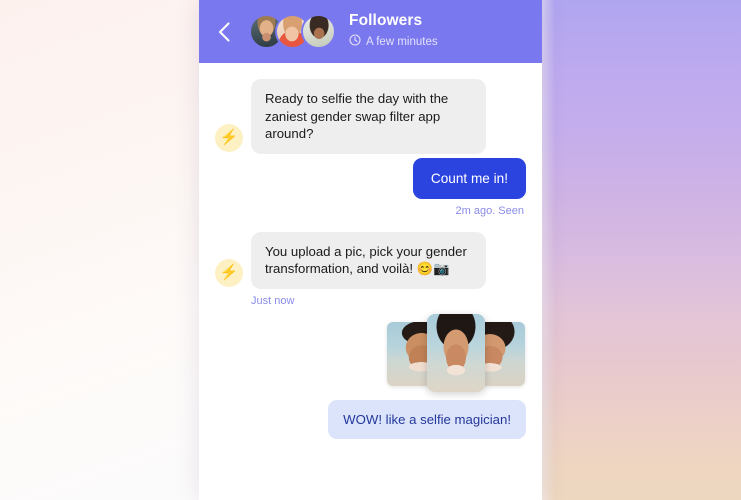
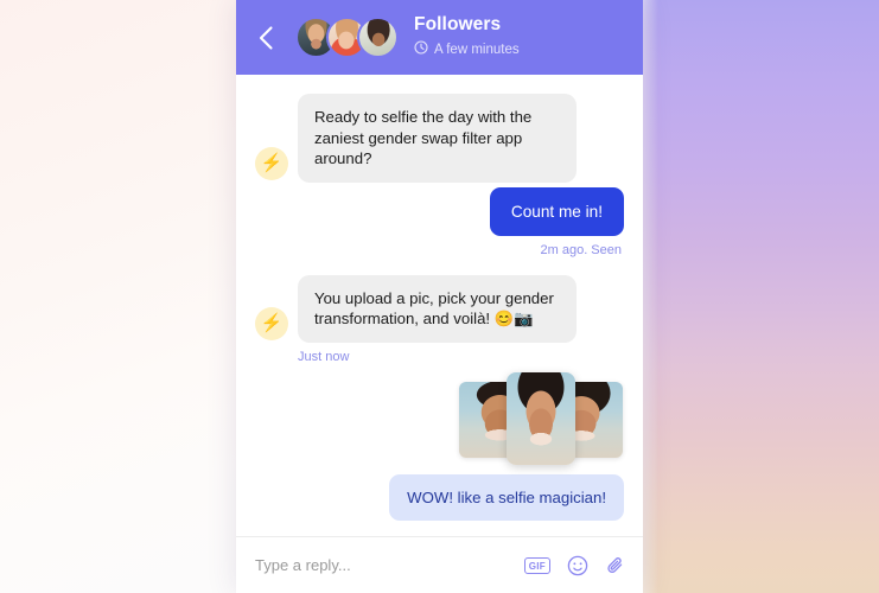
  Followers
  A few minutes
  ⚡
  Ready to selfie the day with the zaniest gender swap filter app around?
  Count me in!
  2m ago. Seen
  ⚡
  You upload a pic, pick your gender transformation, and voilà! 😊📷
  Just now
  WOW! like a selfie magician!
+ Type a reply...
+ GIF
